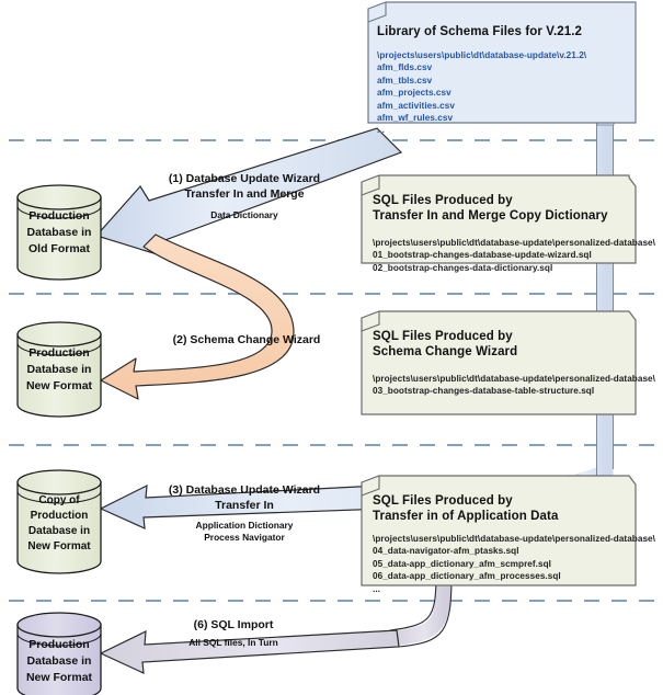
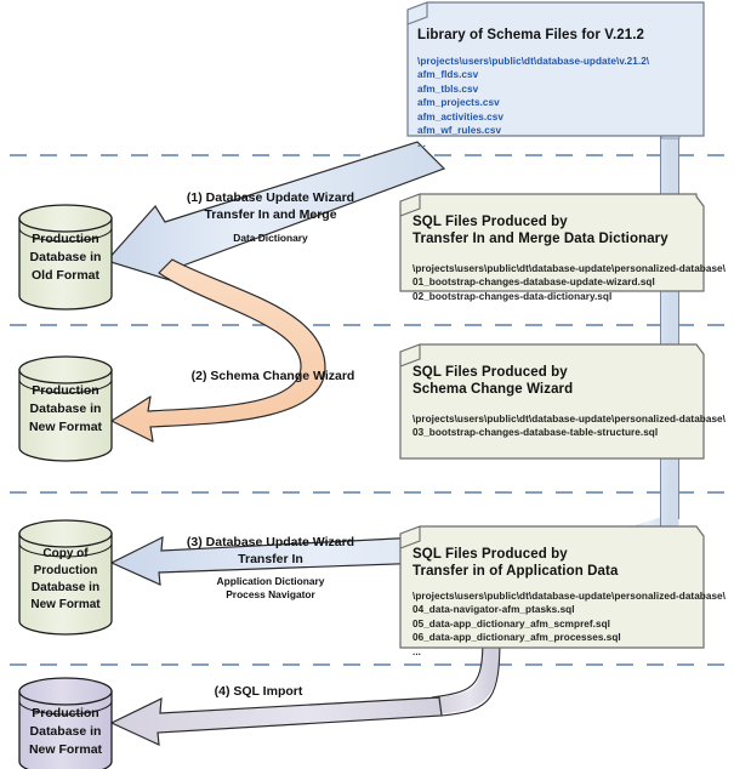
  Library of Schema Files for V.21.2
  \projects\users\public\dt\database-update\v.21.2\
  afm_flds.csv
  afm_tbls.csv
  afm_projects.csv
  afm_activities.csv
  afm_wf_rules.csv
  ...
  SQL Files Produced by
- Transfer In and Merge Copy Dictionary
+ Transfer In and Merge Data Dictionary
  \projects\users\public\dt\database-update\personalized-database\
  01_bootstrap-changes-database-update-wizard.sql
  02_bootstrap-changes-data-dictionary.sql
  SQL Files Produced by
  Schema Change Wizard
  \projects\users\public\dt\database-update\personalized-database\
  03_bootstrap-changes-database-table-structure.sql
  SQL Files Produced by
  Transfer in of Application Data
  \projects\users\public\dt\database-update\personalized-database\
  04_data-navigator-afm_ptasks.sql
  05_data-app_dictionary_afm_scmpref.sql
  06_data-app_dictionary_afm_processes.sql
  ...
  Production
  Database in
  Old Format
  Production
  Database in
  New Format
  Copy of
  Production
  Database in
  New Format
  Production
  Database in
  New Format
  (1) Database Update Wizard
  Transfer In and Merge
  Data Dictionary
  (2) Schema Change Wizard
  (3) Database Update Wizard
  Transfer In
  Application Dictionary
  Process Navigator
- (6) SQL Import
+ (4) SQL Import
- All SQL files, In Turn
